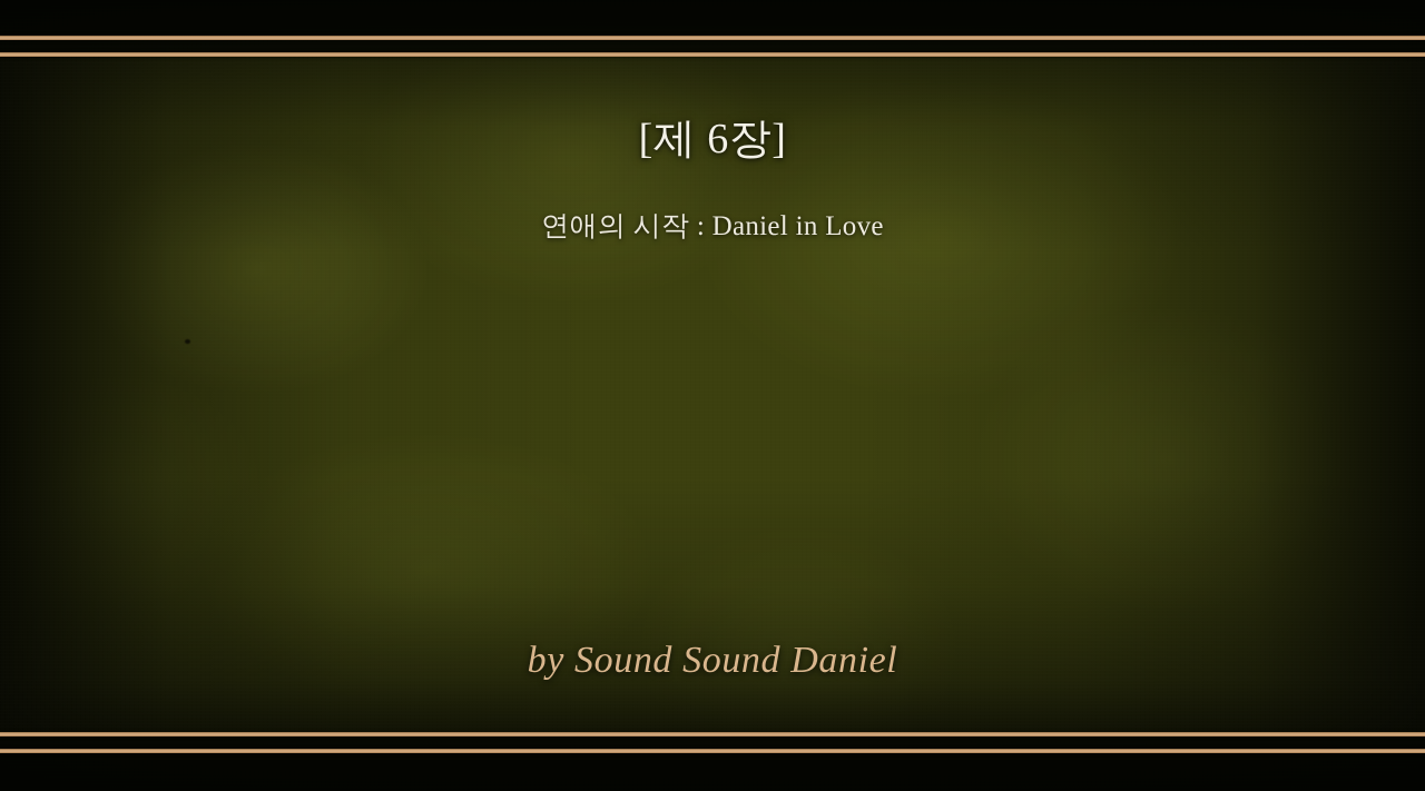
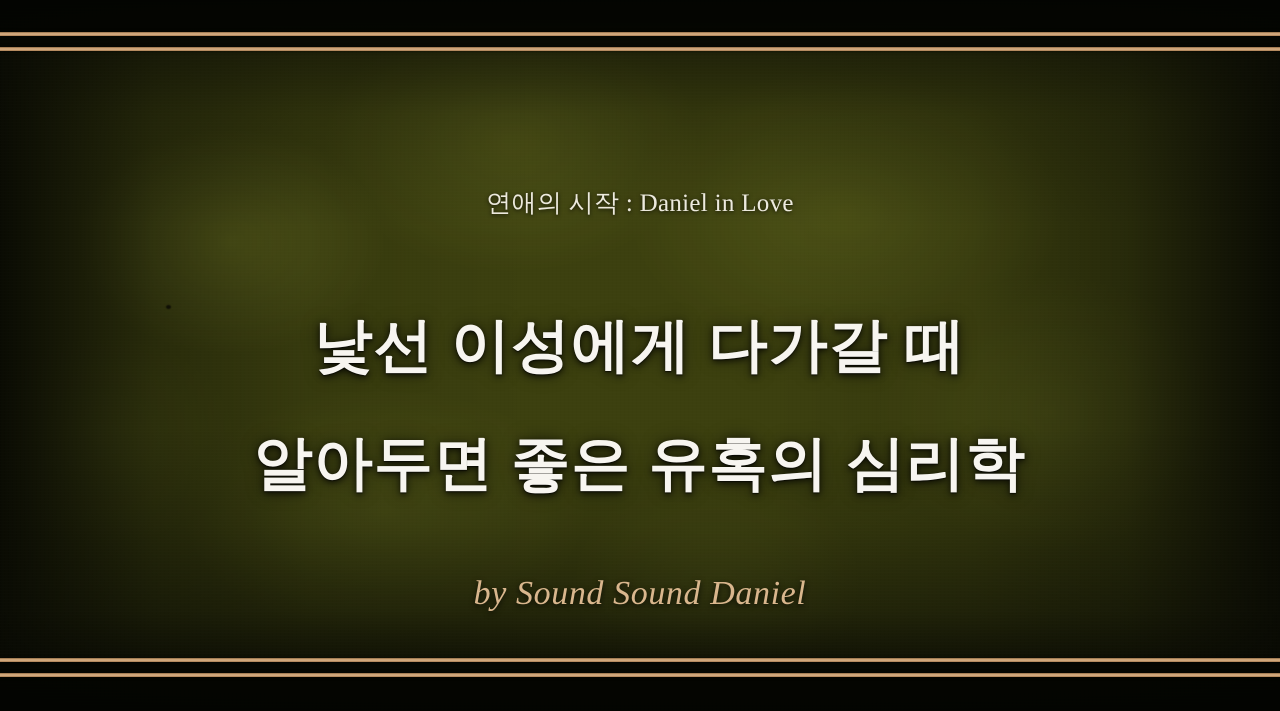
- [제 6장]
  연애의 시작 : Daniel in Love
+ 낯선 이성에게 다가갈 때
+ 알아두면 좋은 유혹의 심리학
  by Sound Sound Daniel
